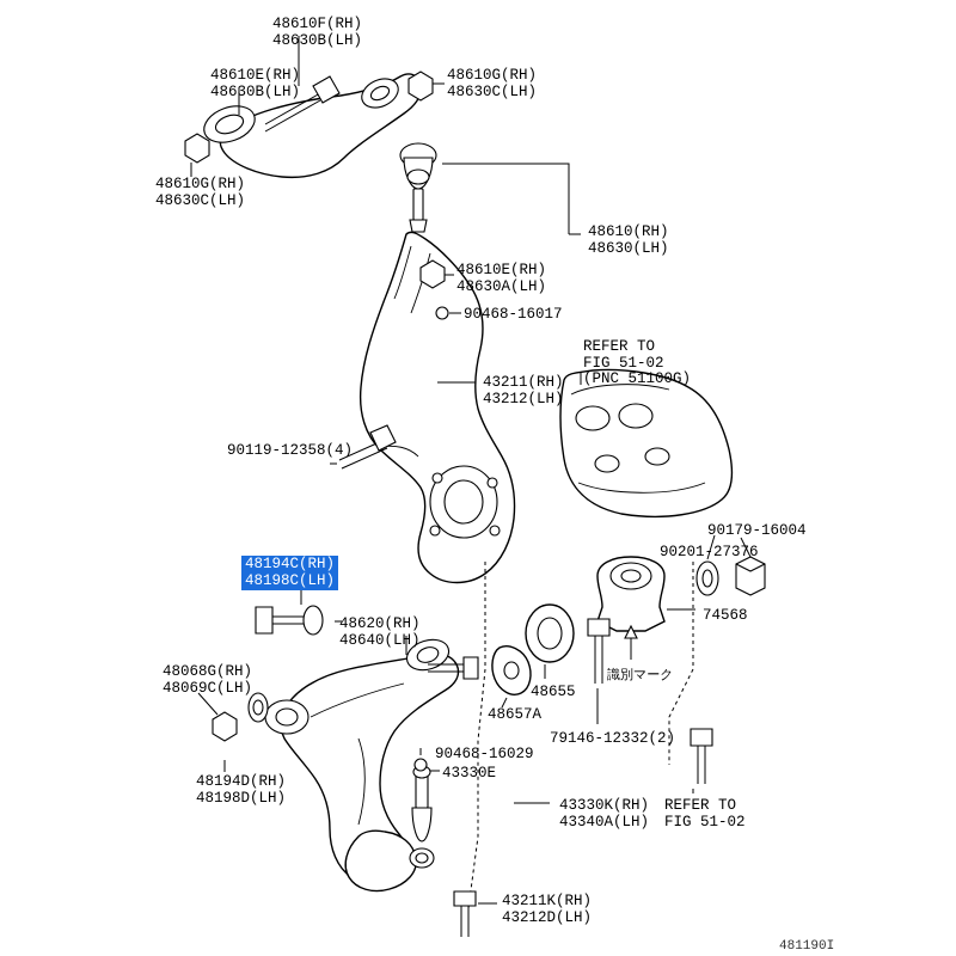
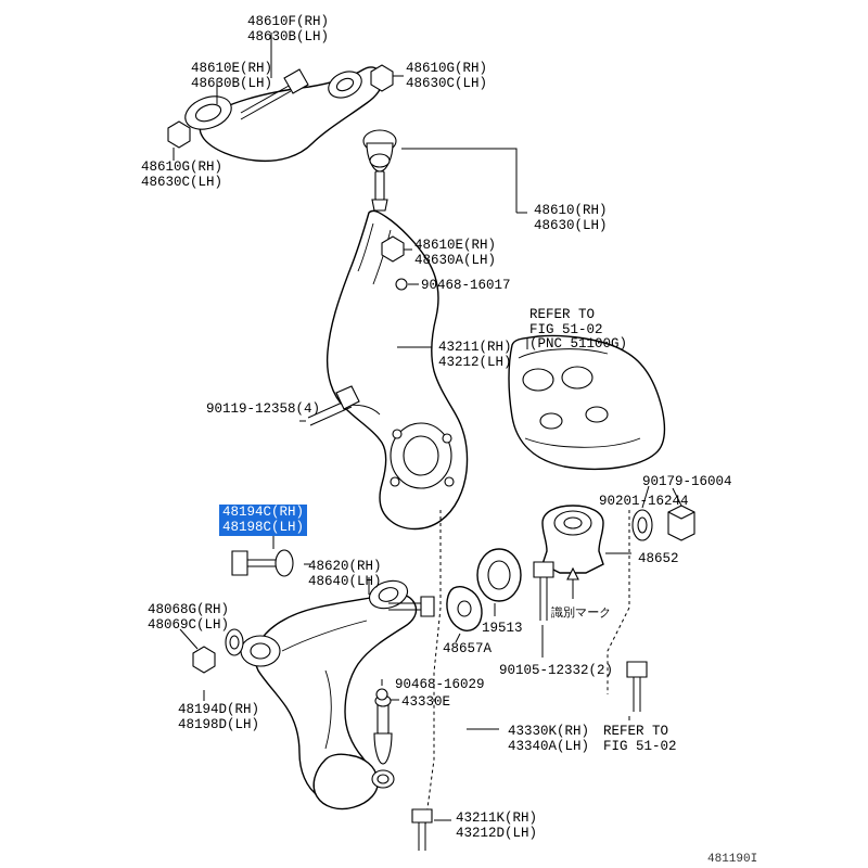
  48610F(RH)
  48630B(LH)
  48610E(RH)
  48630B(LH)
  48610G(RH)
  48630C(LH)
  48610G(RH)
  48630C(LH)
  48610(RH)
  48630(LH)
  48610E(RH)
  48630A(LH)
  90468-16017
  REFER TO
  FIG 51-02
  (PNC 51100G)
  43211(RH)
  43212(LH)
  90119-12358(4)
  90179-16004
- 90201-27376
+ 90201-16244
  48194C(RH)
  48198C(LH)
- 74568
+ 48652
  48620(RH)
  48640(LH)
  48068G(RH)
  48069C(LH)
- 48655
+ 19513
  48657A
  48194D(RH)
  48198D(LH)
- 79146-12332(2)
+ 90105-12332(2)
  90468-16029
  43330E
  43330K(RH)
  43340A(LH)
  REFER TO
  FIG 51-02
  43211K(RH)
  43212D(LH)
  識別マーク
  481190I
